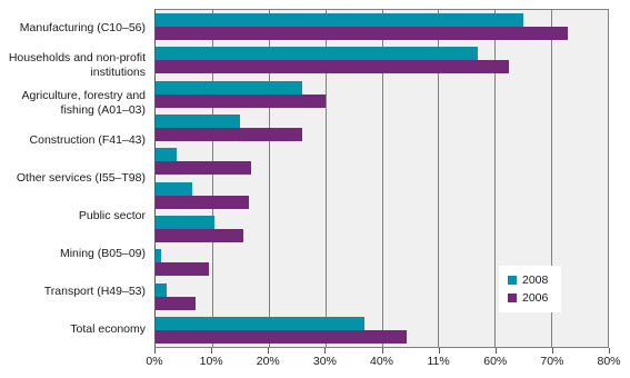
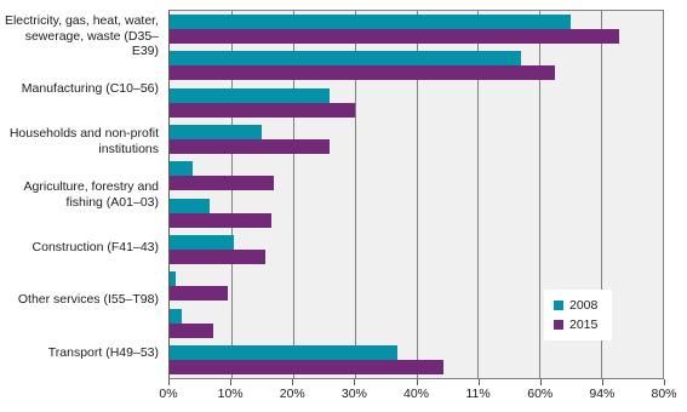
+ Electricity, gas, heat, water,
+ sewerage, waste (D35–E39)
  Manufacturing (C10–56)
  Households and non-profit
  institutions
  Agriculture, forestry and
  fishing (A01–03)
  Construction (F41–43)
  Other services (I55–T98)
- Public sector
- Mining (B05–09)
  Transport (H49–53)
- Total economy
  0%
  10%
  20%
  30%
  40%
  11%
  60%
- 70%
+ 94%
  80%
  2008
- 2006
+ 2015
